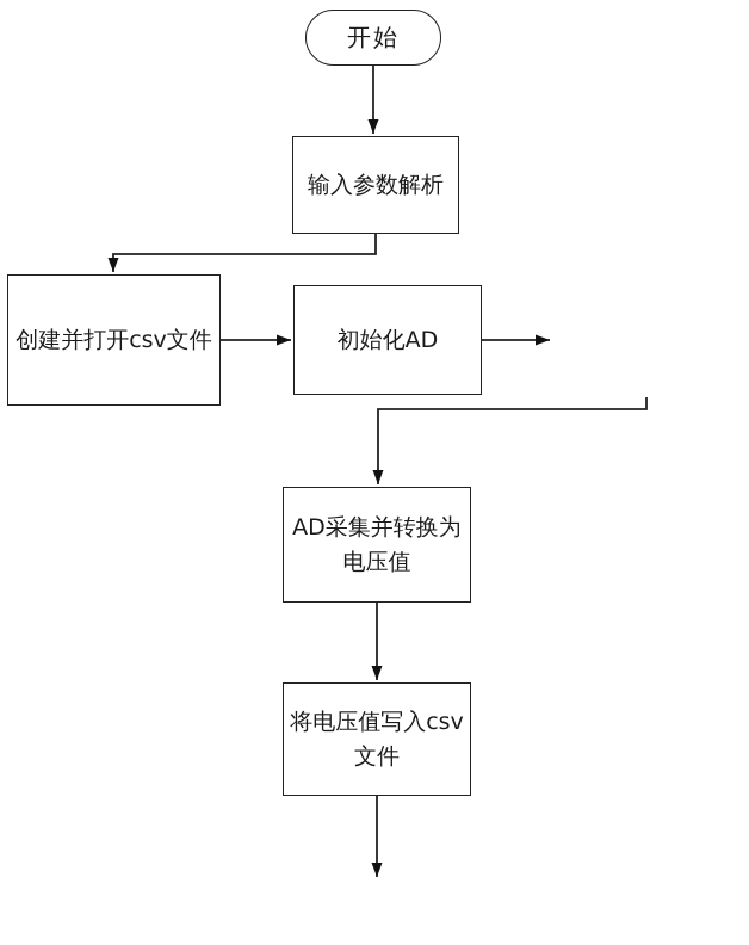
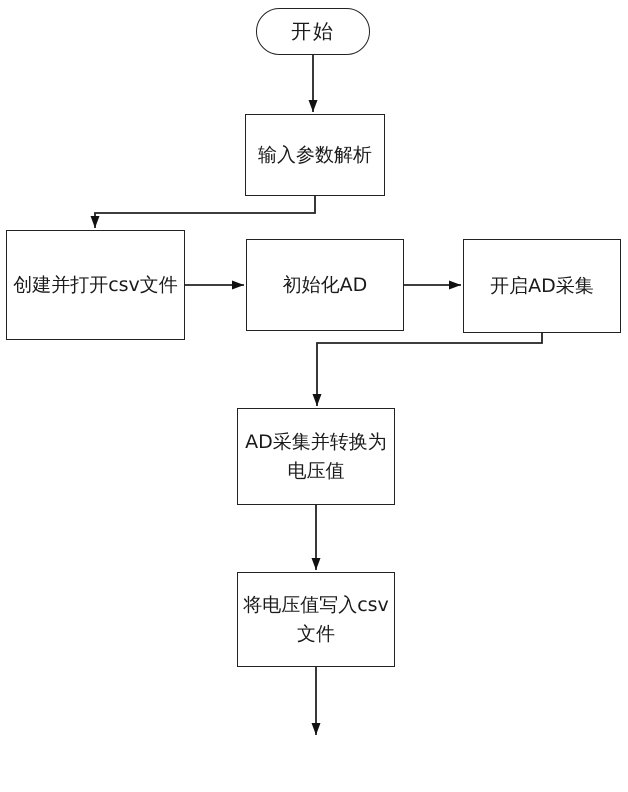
  开始
  输入参数解析
  创建并打开csv文件
  初始化AD
+ 开启AD采集
  AD采集并转换为电压值
  将电压值写入csv文件
